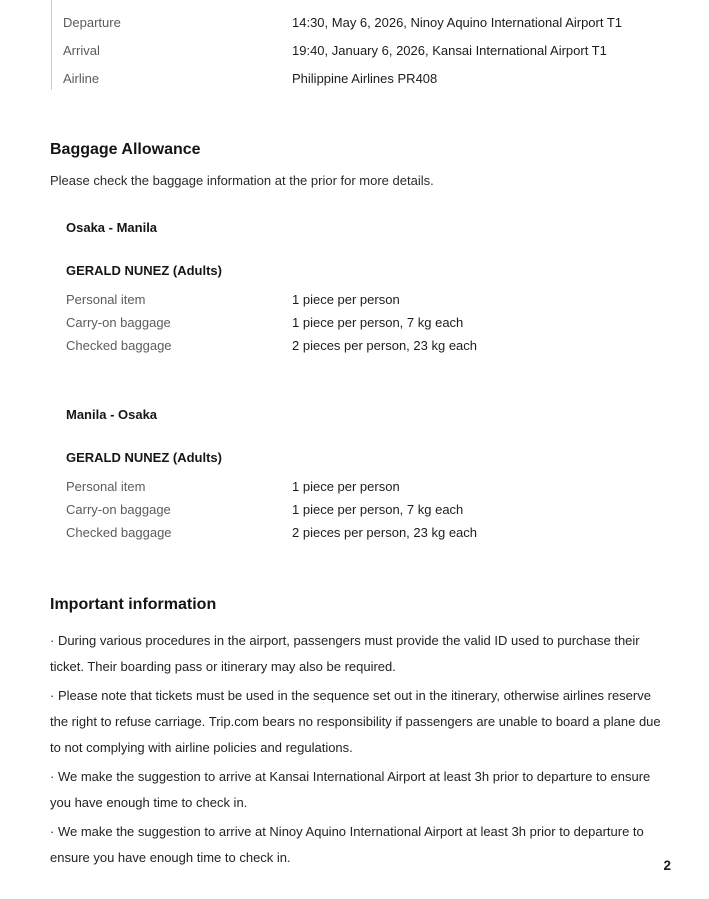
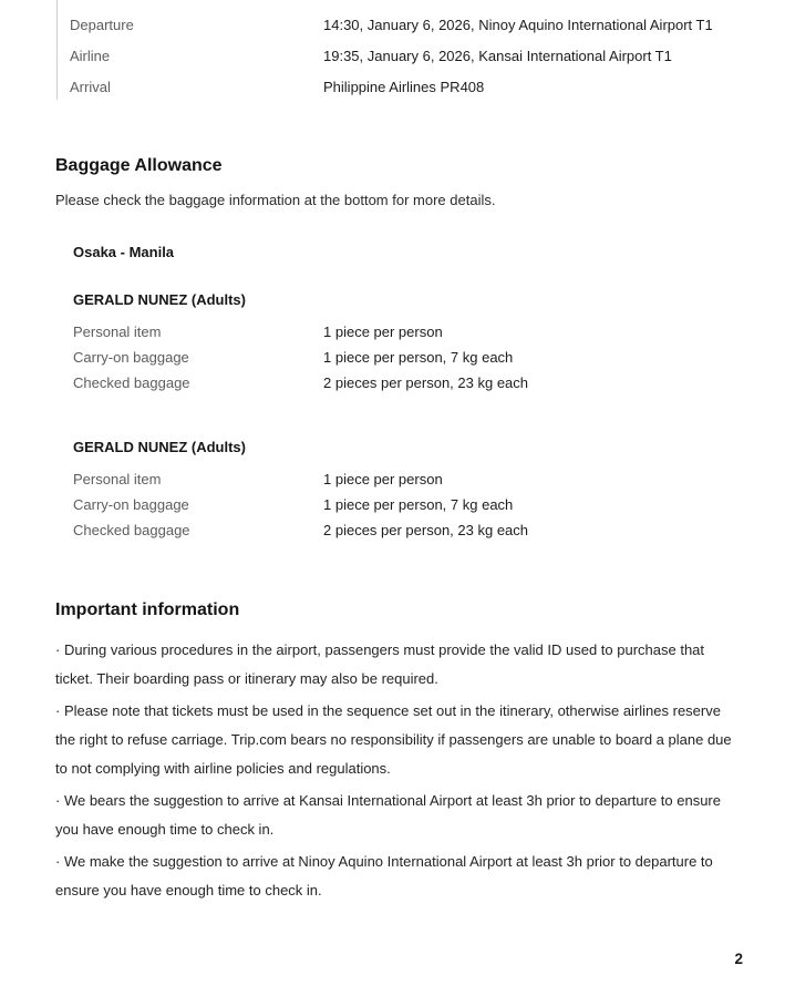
  Departure
- 14:30, May 6, 2026, Ninoy Aquino International Airport T1
+ 14:30, January 6, 2026, Ninoy Aquino International Airport T1
- Arrival
+ Airline
- 19:40, January 6, 2026, Kansai International Airport T1
+ 19:35, January 6, 2026, Kansai International Airport T1
- Airline
+ Arrival
  Philippine Airlines PR408
  Baggage Allowance
- Please check the baggage information at the prior for more details.
+ Please check the baggage information at the bottom for more details.
  Osaka - Manila
  GERALD NUNEZ (Adults)
  Personal item
  1 piece per person
  Carry-on baggage
  1 piece per person, 7 kg each
  Checked baggage
  2 pieces per person, 23 kg each
- Manila - Osaka
  GERALD NUNEZ (Adults)
  Personal item
  1 piece per person
  Carry-on baggage
  1 piece per person, 7 kg each
  Checked baggage
  2 pieces per person, 23 kg each
  Important information
- · During various procedures in the airport, passengers must provide the valid ID used to purchase their ticket. Their boarding pass or itinerary may also be required.
+ · During various procedures in the airport, passengers must provide the valid ID used to purchase that ticket. Their boarding pass or itinerary may also be required.
  · Please note that tickets must be used in the sequence set out in the itinerary, otherwise airlines reserve the right to refuse carriage. Trip.com bears no responsibility if passengers are unable to board a plane due to not complying with airline policies and regulations.
- · We make the suggestion to arrive at Kansai International Airport at least 3h prior to departure to ensure you have enough time to check in.
+ · We bears the suggestion to arrive at Kansai International Airport at least 3h prior to departure to ensure you have enough time to check in.
  · We make the suggestion to arrive at Ninoy Aquino International Airport at least 3h prior to departure to ensure you have enough time to check in.
  2
